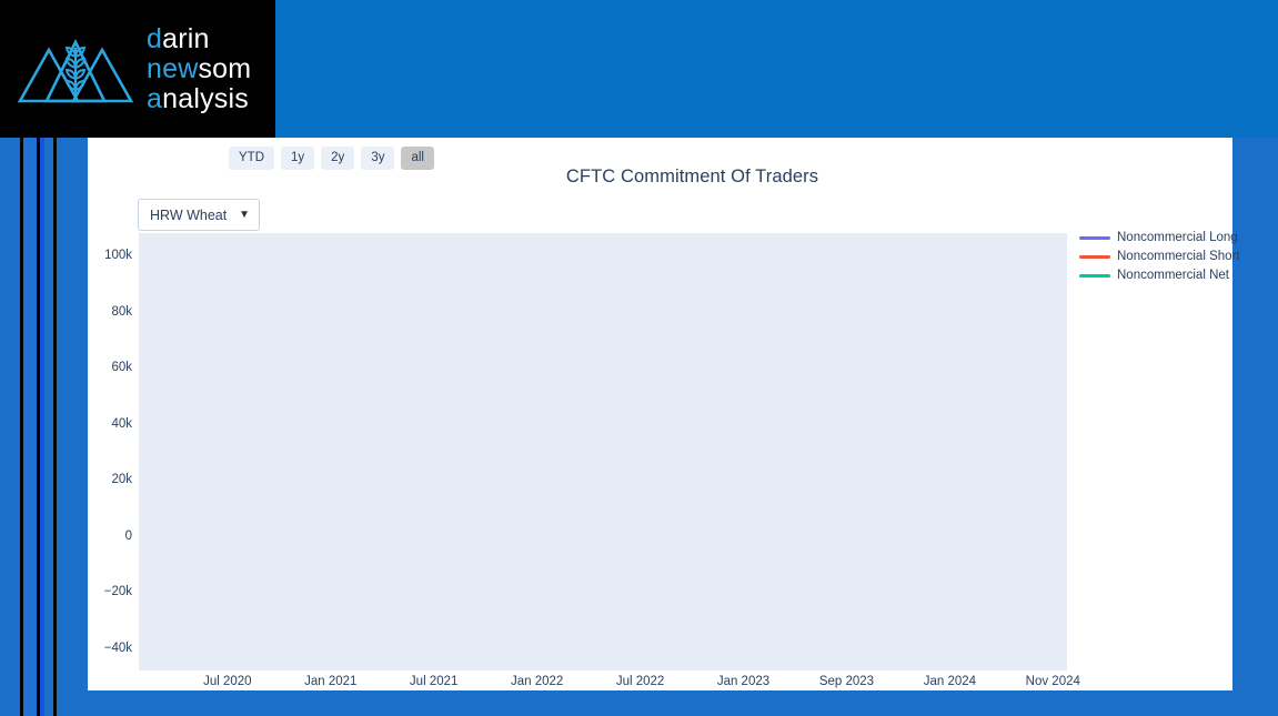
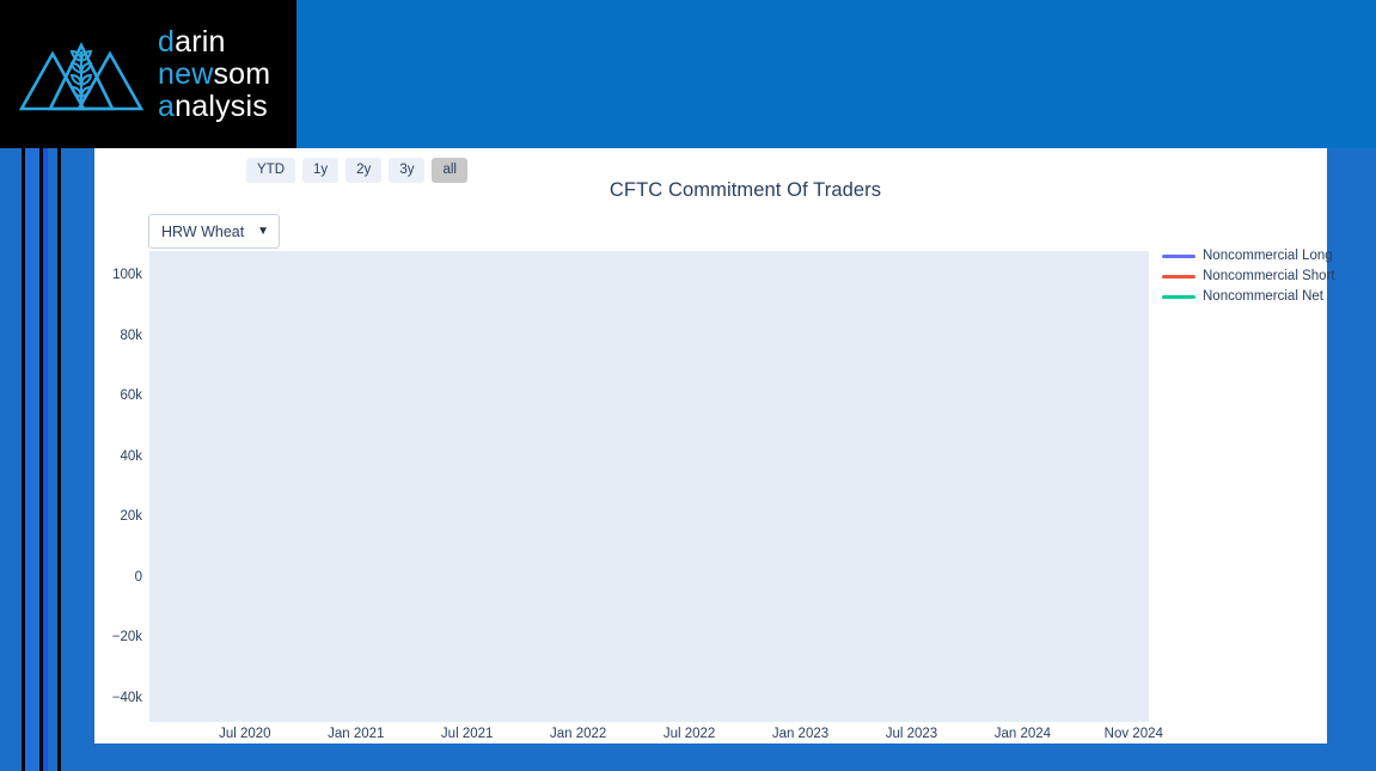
  darin
  newsom
  analysis
  YTD
  1y
  2y
  3y
  all
  CFTC Commitment Of Traders
  HRW Wheat
  ▼
  100k
  80k
  60k
  40k
  20k
  0
  −20k
  −40k
  Jul 2020
  Jan 2021
  Jul 2021
  Jan 2022
  Jul 2022
  Jan 2023
- Sep 2023
+ Jul 2023
  Jan 2024
  Nov 2024
  Noncommercial Long
  Noncommercial Short
  Noncommercial Net
